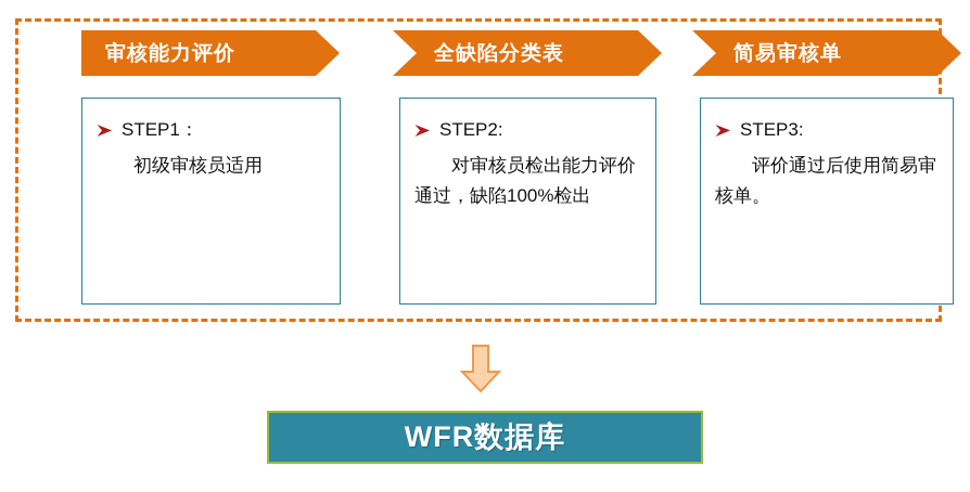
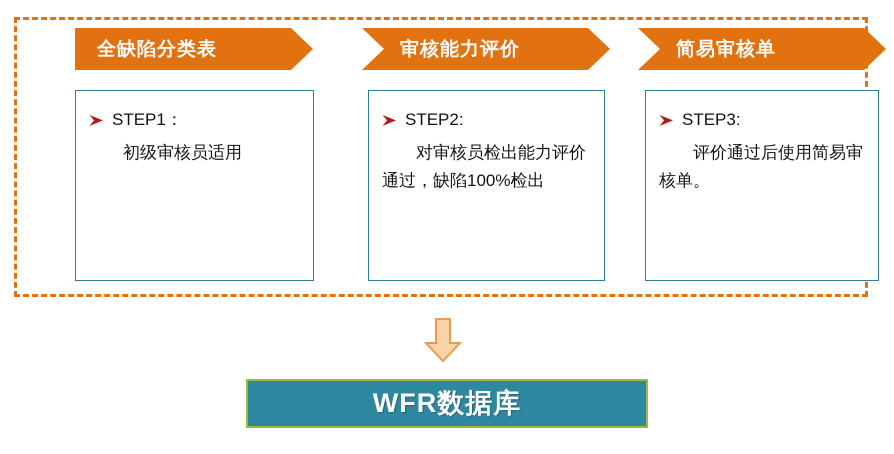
- 审核能力评价
+ 全缺陷分类表
  STEP1：
  初级审核员适用
- 全缺陷分类表
+ 审核能力评价
  STEP2:
  对审核员检出能力评价通过，缺陷100%检出
  简易审核单
  STEP3:
  评价通过后使用简易审核单。
  WFR数据库
